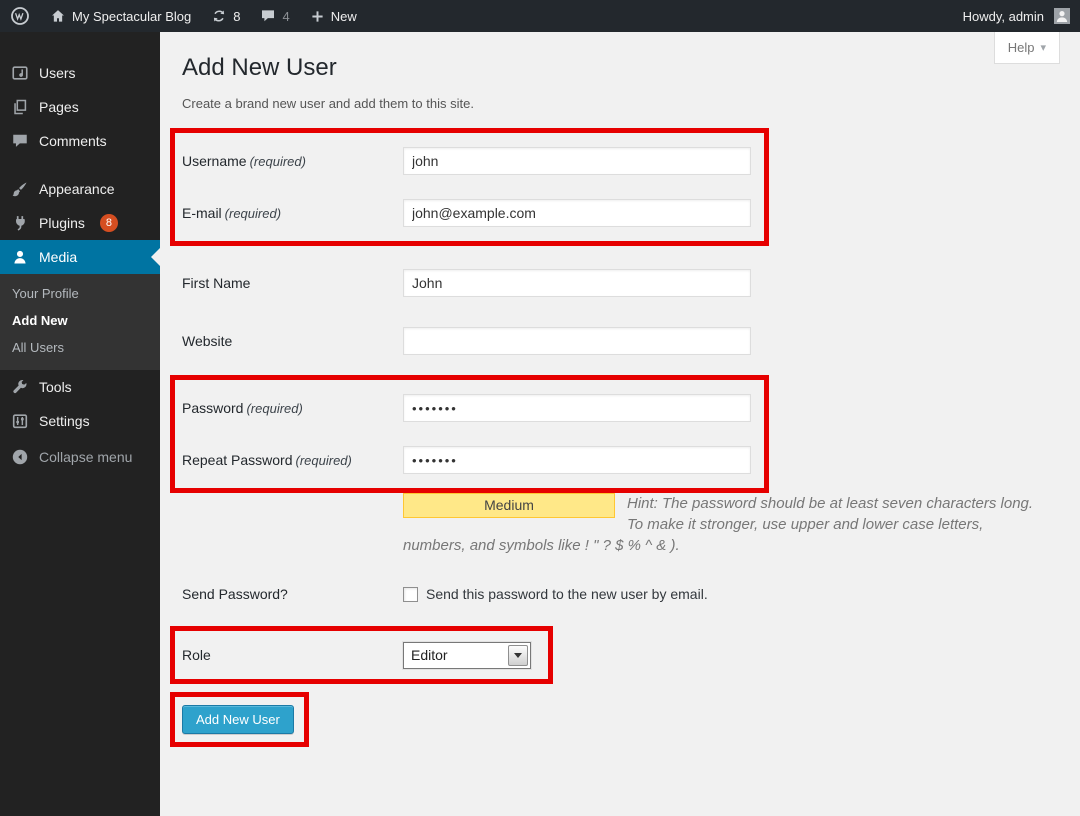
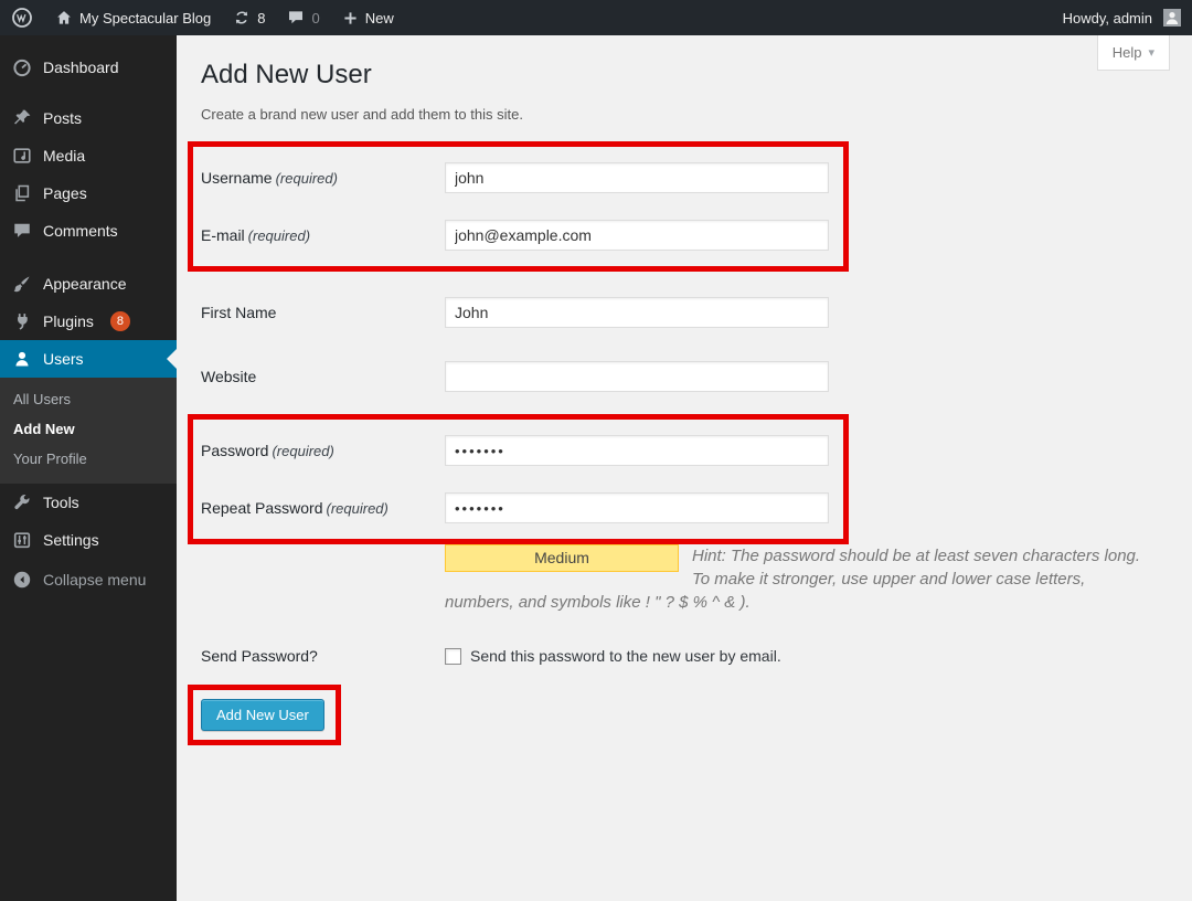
  My Spectacular Blog
  8
- 4
+ 0
  New
  Howdy, admin
+ Dashboard
+ Posts
- Users
+ Media
  Pages
  Comments
  Appearance
  Plugins
  8
- Media
+ Users
- Your Profile
+ All Users
  Add New
- All Users
+ Your Profile
  Tools
  Settings
  Collapse menu
  Help
  ▾
  Add New User
  Create a brand new user and add them to this site.
  Username (required)
  john
  E-mail (required)
  john@example.com
  First Name
  John
  Website
  Password (required)
  •••••••
  Repeat Password (required)
  •••••••
  Medium
  Hint: The password should be at least seven characters long. To make it stronger, use upper and lower case letters, numbers, and symbols like ! " ? $ % ^ & ).
  Send Password?
  Send this password to the new user by email.
- Role
- Editor
  Add New User
